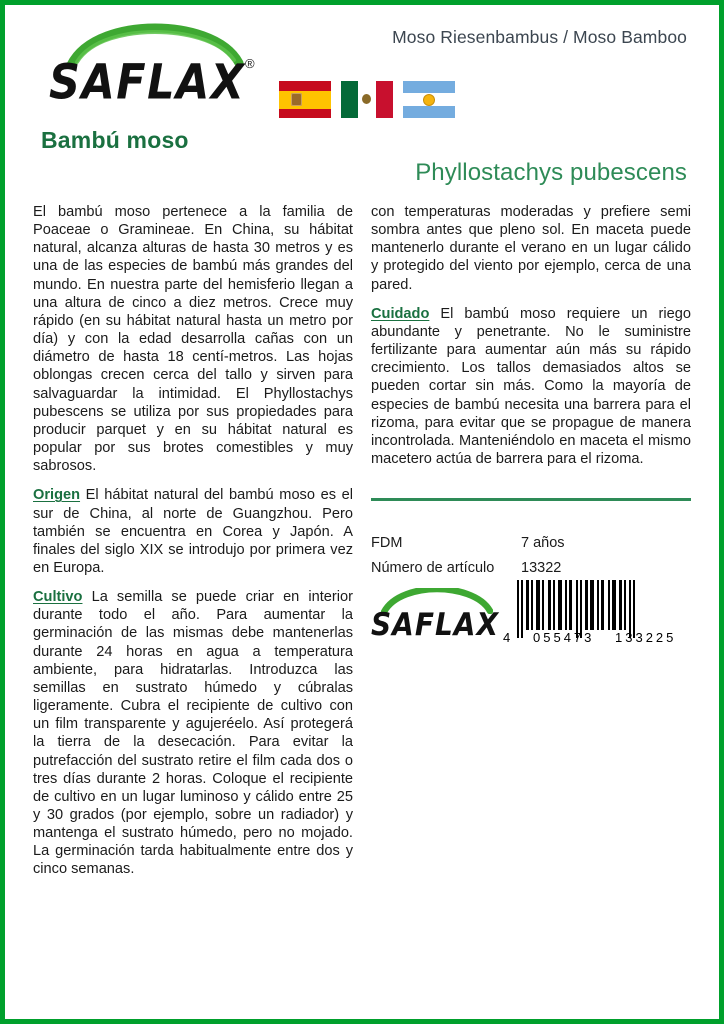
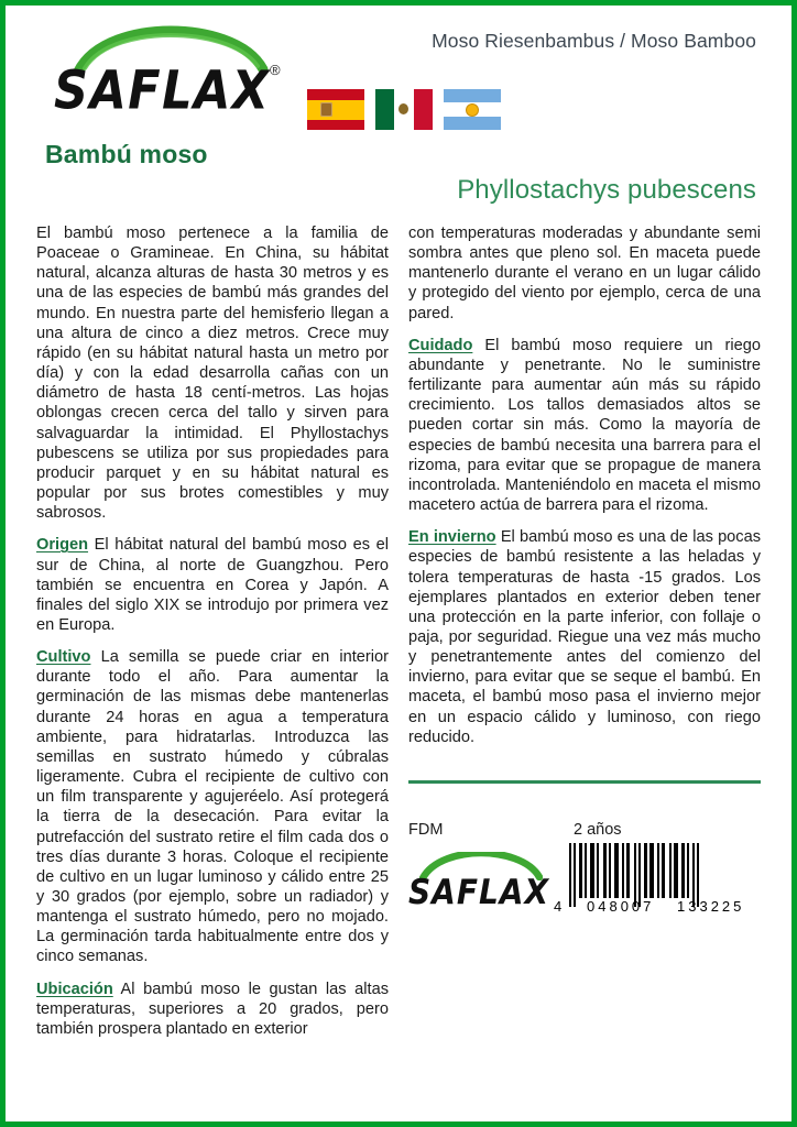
  SAFLAX
  ®
  Moso Riesenbambus / Moso Bamboo
  Bambú moso
  Phyllostachys pubescens
  El bambú moso pertenece a la familia de Poaceae o Gramineae. En China, su hábitat natural, alcanza alturas de hasta 30 metros y es una de las especies de bambú más grandes del mundo. En nuestra parte del hemisferio llegan a una altura de cinco a diez metros. Crece muy rápido (en su hábitat natural hasta un metro por día) y con la edad desarrolla cañas con un diámetro de hasta 18 centí-metros. Las hojas oblongas crecen cerca del tallo y sirven para salvaguardar la intimidad. El Phyllostachys pubescens se utiliza por sus propiedades para producir parquet y en su hábitat natural es popular por sus brotes comestibles y muy sabrosos.
  Origen El hábitat natural del bambú moso es el sur de China, al norte de Guangzhou. Pero también se encuentra en Corea y Japón. A finales del siglo XIX se introdujo por primera vez en Europa.
- Cultivo La semilla se puede criar en interior durante todo el año. Para aumentar la germinación de las mismas debe mantenerlas durante 24 horas en agua a temperatura ambiente, para hidratarlas. Introduzca las semillas en sustrato húmedo y cúbralas ligeramente. Cubra el recipiente de cultivo con un film transparente y agujeréelo. Así protegerá la tierra de la desecación. Para evitar la putrefacción del sustrato retire el film cada dos o tres días durante 2 horas. Coloque el recipiente de cultivo en un lugar luminoso y cálido entre 25 y 30 grados (por ejemplo, sobre un radiador) y mantenga el sustrato húmedo, pero no mojado. La germinación tarda habitualmente entre dos y cinco semanas.
+ Cultivo La semilla se puede criar en interior durante todo el año. Para aumentar la germinación de las mismas debe mantenerlas durante 24 horas en agua a temperatura ambiente, para hidratarlas. Introduzca las semillas en sustrato húmedo y cúbralas ligeramente. Cubra el recipiente de cultivo con un film transparente y agujeréelo. Así protegerá la tierra de la desecación. Para evitar la putrefacción del sustrato retire el film cada dos o tres días durante 3 horas. Coloque el recipiente de cultivo en un lugar luminoso y cálido entre 25 y 30 grados (por ejemplo, sobre un radiador) y mantenga el sustrato húmedo, pero no mojado. La germinación tarda habitualmente entre dos y cinco semanas.
+ Ubicación Al bambú moso le gustan las altas temperaturas, superiores a 20 grados, pero también prospera plantado en exterior
- con temperaturas moderadas y prefiere semi sombra antes que pleno sol. En maceta puede mantenerlo durante el verano en un lugar cálido y protegido del viento por ejemplo, cerca de una pared.
+ con temperaturas moderadas y abundante semi sombra antes que pleno sol. En maceta puede mantenerlo durante el verano en un lugar cálido y protegido del viento por ejemplo, cerca de una pared.
  Cuidado El bambú moso requiere un riego abundante y penetrante. No le suministre fertilizante para aumentar aún más su rápido crecimiento. Los tallos demasiados altos se pueden cortar sin más. Como la mayoría de especies de bambú necesita una barrera para el rizoma, para evitar que se propague de manera incontrolada. Manteniéndolo en maceta el mismo macetero actúa de barrera para el rizoma.
+ En invierno El bambú moso es una de las pocas especies de bambú resistente a las heladas y tolera temperaturas de hasta -15 grados. Los ejemplares plantados en exterior deben tener una protección en la parte inferior, con follaje o paja, por seguridad. Riegue una vez más mucho y penetrantemente antes del comienzo del invierno, para evitar que se seque el bambú. En maceta, el bambú moso pasa el invierno mejor en un espacio cálido y luminoso, con riego reducido.
  FDM
- 7 años
+ 2 años
- Número de artículo
- 13322
  SAFLAX
  4
- 055473
+ 048007
  133225
